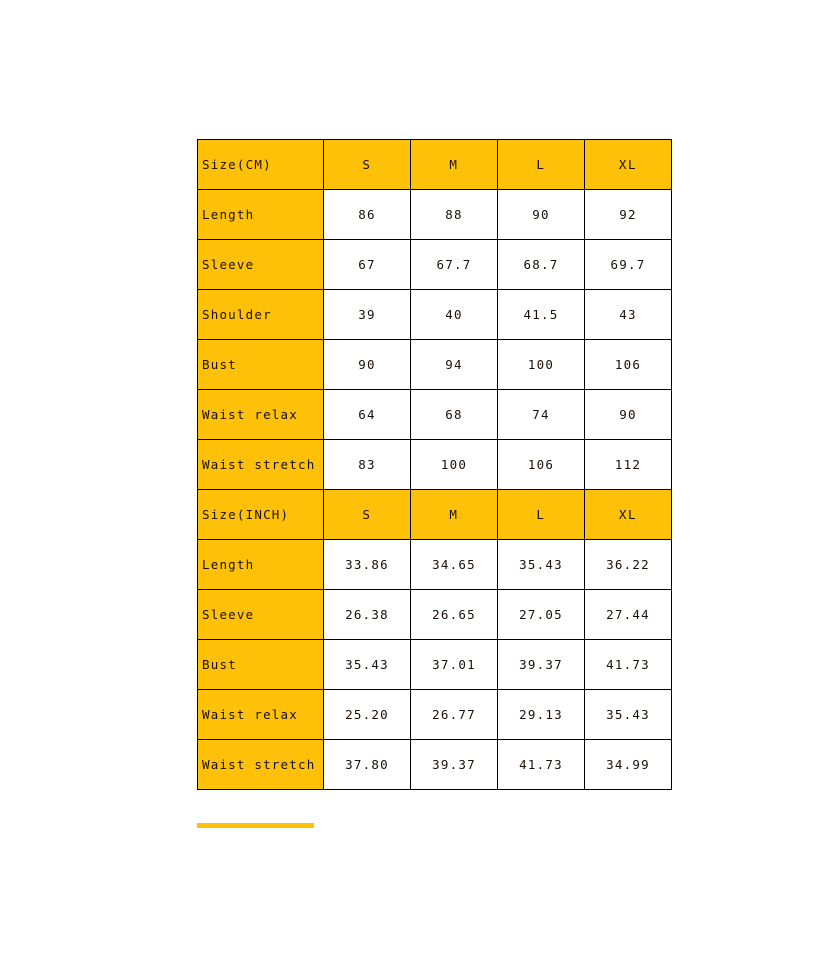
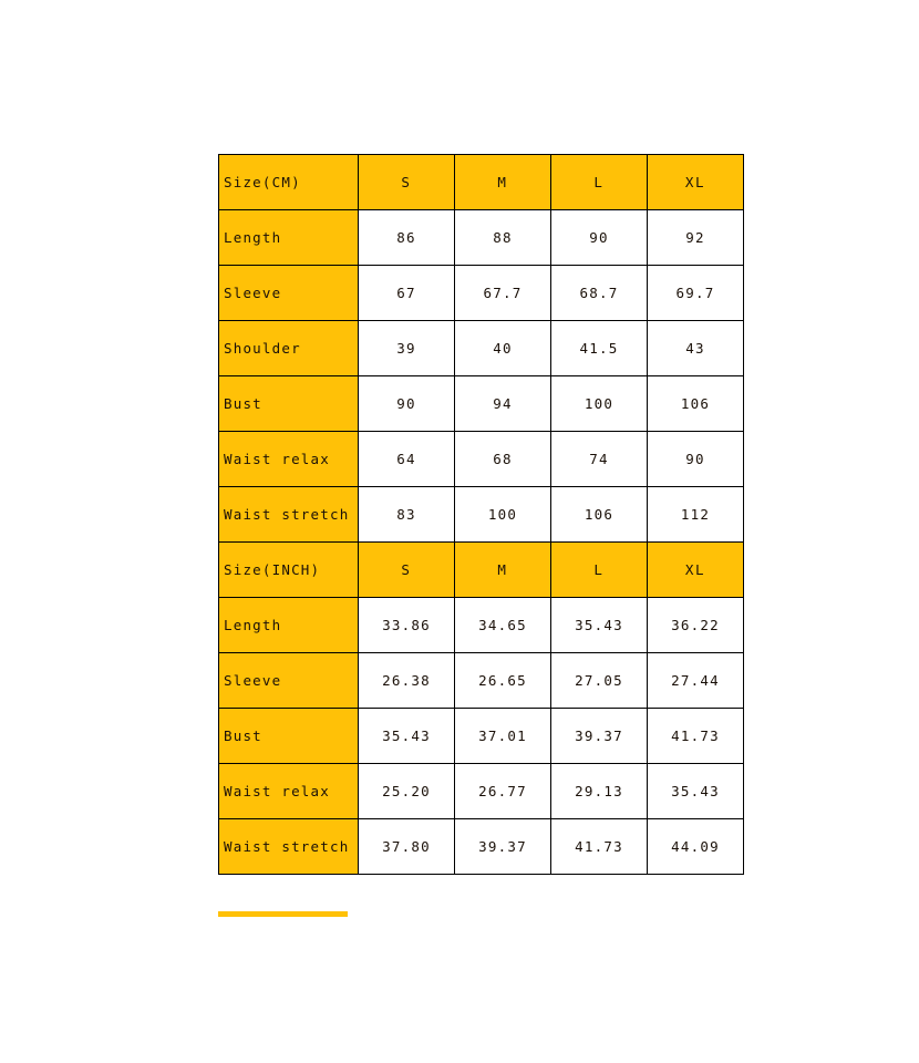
  Size(CM)	S	M	L	XL
  Length	86	88	90	92
  Sleeve	67	67.7	68.7	69.7
  Shoulder	39	40	41.5	43
  Bust	90	94	100	106
  Waist relax	64	68	74	90
  Waist stretch	83	100	106	112
  Size(INCH)	S	M	L	XL
  Length	33.86	34.65	35.43	36.22
  Sleeve	26.38	26.65	27.05	27.44
  Bust	35.43	37.01	39.37	41.73
  Waist relax	25.20	26.77	29.13	35.43
- Waist stretch	37.80	39.37	41.73	34.99
+ Waist stretch	37.80	39.37	41.73	44.09
